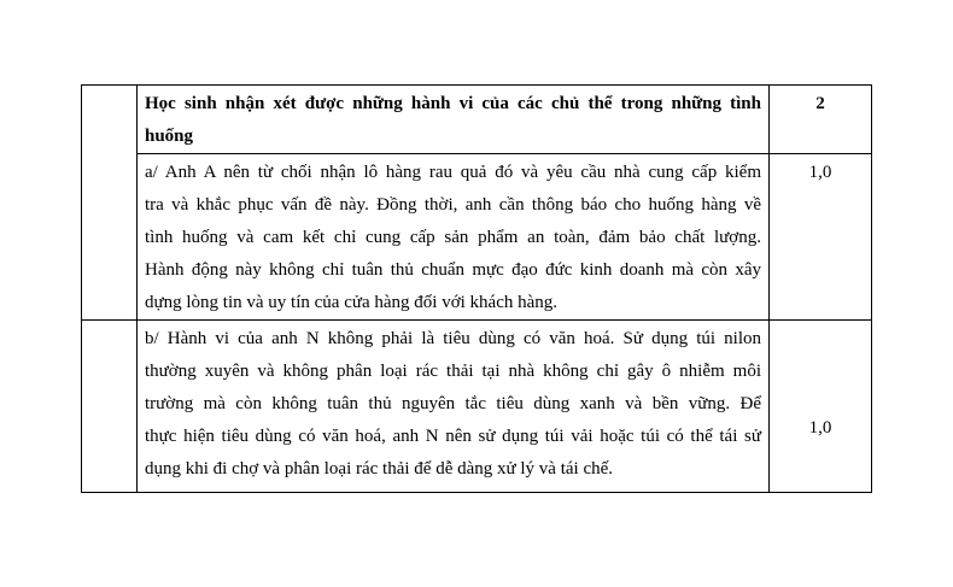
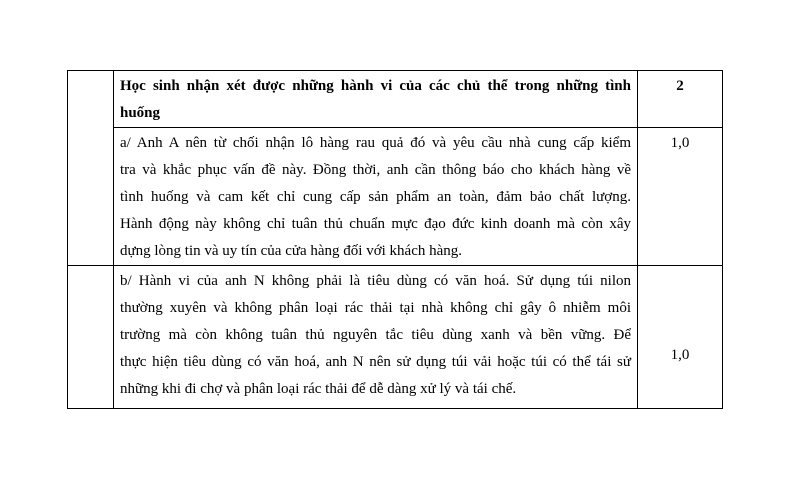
  	Học sinh nhận xét được những hành vi của các chủ thể trong những tìnhhuống	2
- a/ Anh A nên từ chối nhận lô hàng rau quả đó và yêu cầu nhà cung cấp kiểmtra và khắc phục vấn đề này. Đồng thời, anh cần thông báo cho huống hàng vềtình huống và cam kết chỉ cung cấp sản phẩm an toàn, đảm bảo chất lượng.Hành động này không chỉ tuân thủ chuẩn mực đạo đức kinh doanh mà còn xâydựng lòng tin và uy tín của cửa hàng đối với khách hàng.	1,0
+ a/ Anh A nên từ chối nhận lô hàng rau quả đó và yêu cầu nhà cung cấp kiểmtra và khắc phục vấn đề này. Đồng thời, anh cần thông báo cho khách hàng vềtình huống và cam kết chỉ cung cấp sản phẩm an toàn, đảm bảo chất lượng.Hành động này không chỉ tuân thủ chuẩn mực đạo đức kinh doanh mà còn xâydựng lòng tin và uy tín của cửa hàng đối với khách hàng.	1,0
- 	b/ Hành vi của anh N không phải là tiêu dùng có văn hoá. Sử dụng túi nilonthường xuyên và không phân loại rác thải tại nhà không chỉ gây ô nhiễm môitrường mà còn không tuân thủ nguyên tắc tiêu dùng xanh và bền vững. Đểthực hiện tiêu dùng có văn hoá, anh N nên sử dụng túi vải hoặc túi có thể tái sửdụng khi đi chợ và phân loại rác thải để dễ dàng xử lý và tái chế.	1,0
+ 	b/ Hành vi của anh N không phải là tiêu dùng có văn hoá. Sử dụng túi nilonthường xuyên và không phân loại rác thải tại nhà không chỉ gây ô nhiễm môitrường mà còn không tuân thủ nguyên tắc tiêu dùng xanh và bền vững. Đểthực hiện tiêu dùng có văn hoá, anh N nên sử dụng túi vải hoặc túi có thể tái sửnhững khi đi chợ và phân loại rác thải để dễ dàng xử lý và tái chế.	1,0
